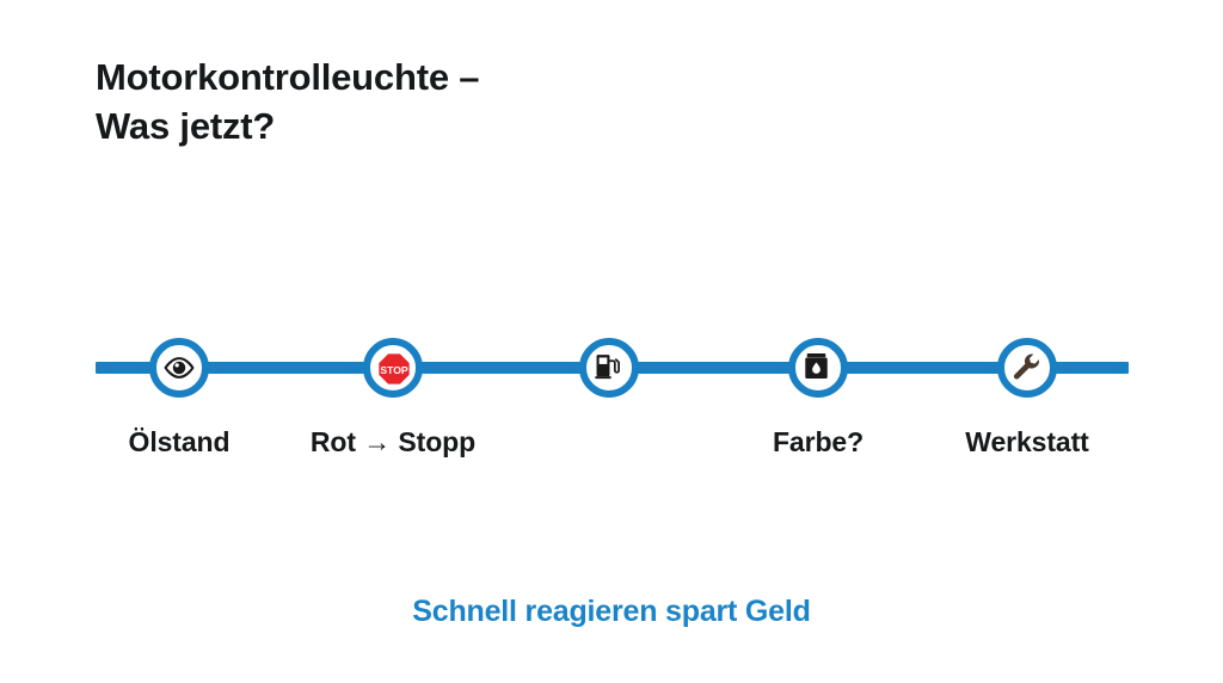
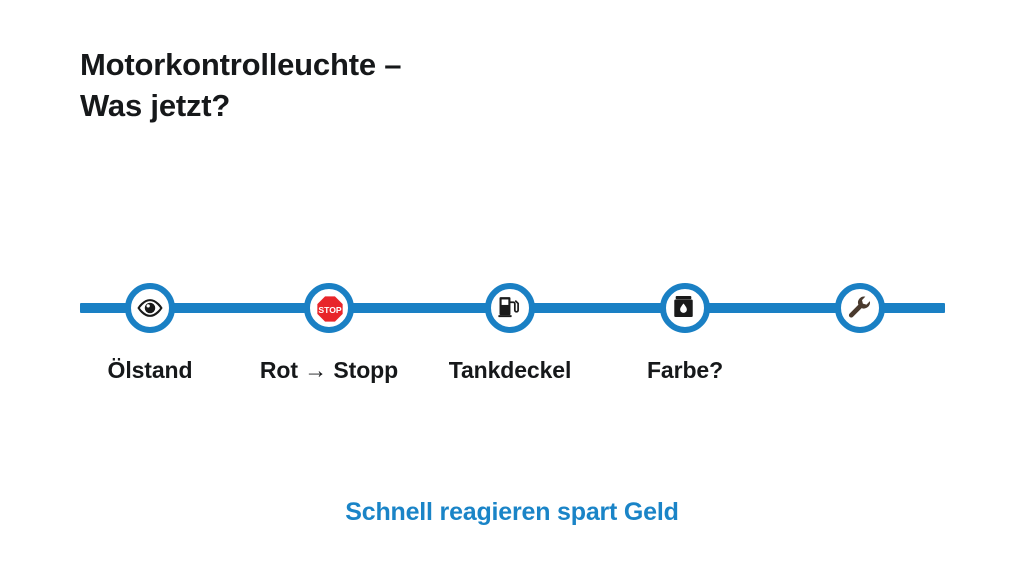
  Motorkontrolleuchte –
  Was jetzt?
  Ölstand
  STOP
  Rot → Stopp
+ Tankdeckel
  Farbe?
- Werkstatt
  Schnell reagieren spart Geld
